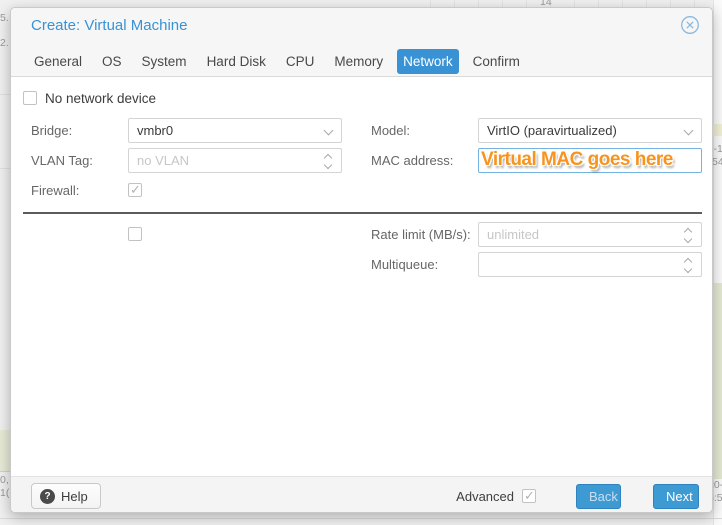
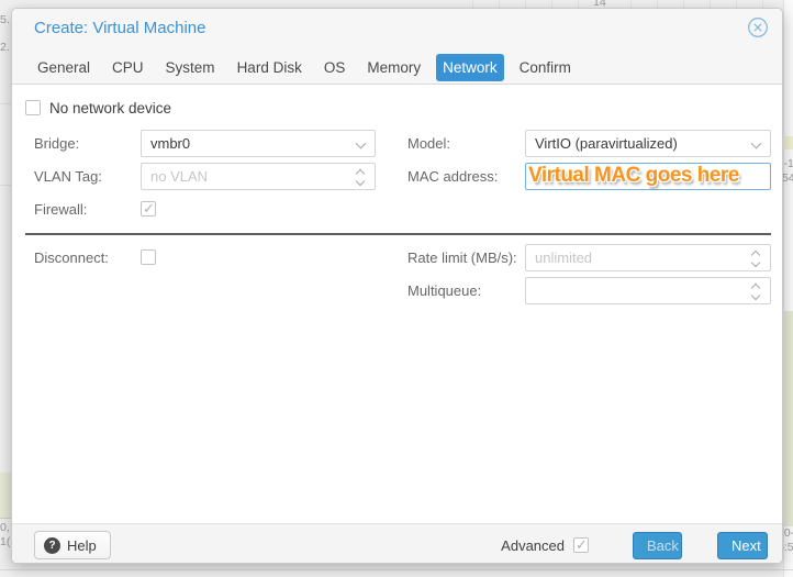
  14
  5.
  2.
  0,
  1(
  54
  Create: Virtual Machine
  General
- OS
+ CPU
  System
  Hard Disk
- CPU
+ OS
  Memory
  Network
  Confirm
  No network device
  Bridge:
  vmbr0
  Model:
  VirtIO (paravirtualized)
  VLAN Tag:
  no VLAN
  MAC address:
  Virtual MAC goes here
  Firewall:
+ Disconnect:
  Rate limit (MB/s):
  unlimited
  Multiqueue:
  ?
  Help
  Advanced
  Back
  Next
